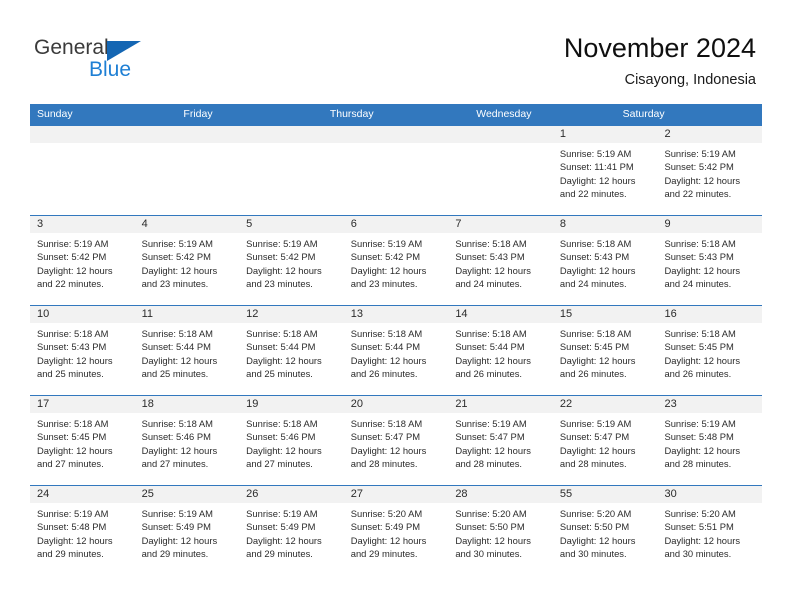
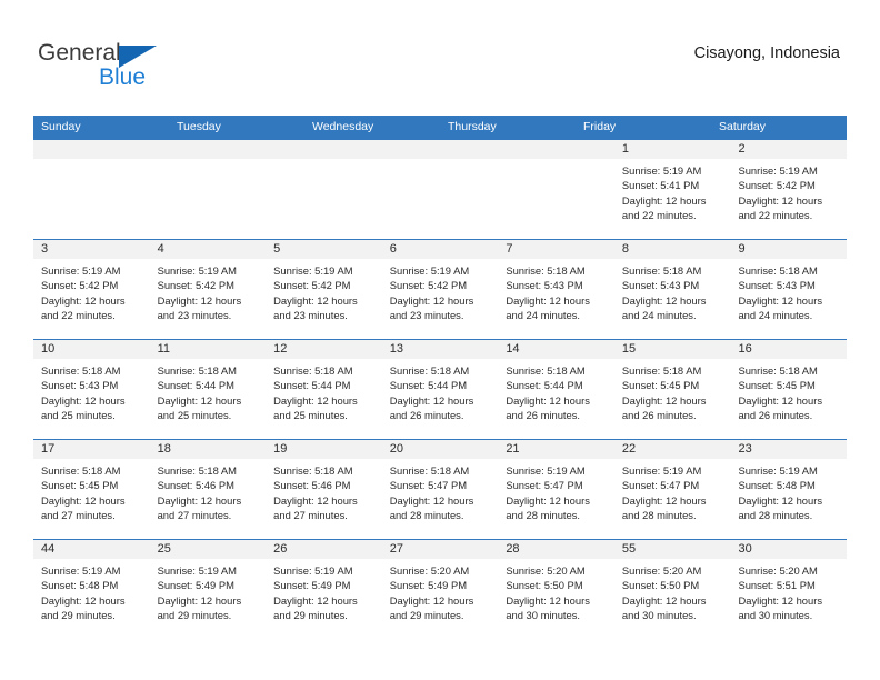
  General
  Blue
- November 2024
  Cisayong, Indonesia
  Sunday
+ Tuesday
- Friday
+ Wednesday
  Thursday
- Wednesday
+ Friday
  Saturday
  1
  Sunrise: 5:19 AM
- Sunset: 11:41 PM
+ Sunset: 5:41 PM
  Daylight: 12 hours
  and 22 minutes.
  2
  Sunrise: 5:19 AM
  Sunset: 5:42 PM
  Daylight: 12 hours
  and 22 minutes.
  3
  Sunrise: 5:19 AM
  Sunset: 5:42 PM
  Daylight: 12 hours
  and 22 minutes.
  4
  Sunrise: 5:19 AM
  Sunset: 5:42 PM
  Daylight: 12 hours
  and 23 minutes.
  5
  Sunrise: 5:19 AM
  Sunset: 5:42 PM
  Daylight: 12 hours
  and 23 minutes.
  6
  Sunrise: 5:19 AM
  Sunset: 5:42 PM
  Daylight: 12 hours
  and 23 minutes.
  7
  Sunrise: 5:18 AM
  Sunset: 5:43 PM
  Daylight: 12 hours
  and 24 minutes.
  8
  Sunrise: 5:18 AM
  Sunset: 5:43 PM
  Daylight: 12 hours
  and 24 minutes.
  9
  Sunrise: 5:18 AM
  Sunset: 5:43 PM
  Daylight: 12 hours
  and 24 minutes.
  10
  Sunrise: 5:18 AM
  Sunset: 5:43 PM
  Daylight: 12 hours
  and 25 minutes.
  11
  Sunrise: 5:18 AM
  Sunset: 5:44 PM
  Daylight: 12 hours
  and 25 minutes.
  12
  Sunrise: 5:18 AM
  Sunset: 5:44 PM
  Daylight: 12 hours
  and 25 minutes.
  13
  Sunrise: 5:18 AM
  Sunset: 5:44 PM
  Daylight: 12 hours
  and 26 minutes.
  14
  Sunrise: 5:18 AM
  Sunset: 5:44 PM
  Daylight: 12 hours
  and 26 minutes.
  15
  Sunrise: 5:18 AM
  Sunset: 5:45 PM
  Daylight: 12 hours
  and 26 minutes.
  16
  Sunrise: 5:18 AM
  Sunset: 5:45 PM
  Daylight: 12 hours
  and 26 minutes.
  17
  Sunrise: 5:18 AM
  Sunset: 5:45 PM
  Daylight: 12 hours
  and 27 minutes.
  18
  Sunrise: 5:18 AM
  Sunset: 5:46 PM
  Daylight: 12 hours
  and 27 minutes.
  19
  Sunrise: 5:18 AM
  Sunset: 5:46 PM
  Daylight: 12 hours
  and 27 minutes.
  20
  Sunrise: 5:18 AM
  Sunset: 5:47 PM
  Daylight: 12 hours
  and 28 minutes.
  21
  Sunrise: 5:19 AM
  Sunset: 5:47 PM
  Daylight: 12 hours
  and 28 minutes.
  22
  Sunrise: 5:19 AM
  Sunset: 5:47 PM
  Daylight: 12 hours
  and 28 minutes.
  23
  Sunrise: 5:19 AM
  Sunset: 5:48 PM
  Daylight: 12 hours
  and 28 minutes.
- 24
+ 44
  Sunrise: 5:19 AM
  Sunset: 5:48 PM
  Daylight: 12 hours
  and 29 minutes.
  25
  Sunrise: 5:19 AM
  Sunset: 5:49 PM
  Daylight: 12 hours
  and 29 minutes.
  26
  Sunrise: 5:19 AM
  Sunset: 5:49 PM
  Daylight: 12 hours
  and 29 minutes.
  27
  Sunrise: 5:20 AM
  Sunset: 5:49 PM
  Daylight: 12 hours
  and 29 minutes.
  28
  Sunrise: 5:20 AM
  Sunset: 5:50 PM
  Daylight: 12 hours
  and 30 minutes.
  55
  Sunrise: 5:20 AM
  Sunset: 5:50 PM
  Daylight: 12 hours
  and 30 minutes.
  30
  Sunrise: 5:20 AM
  Sunset: 5:51 PM
  Daylight: 12 hours
  and 30 minutes.
